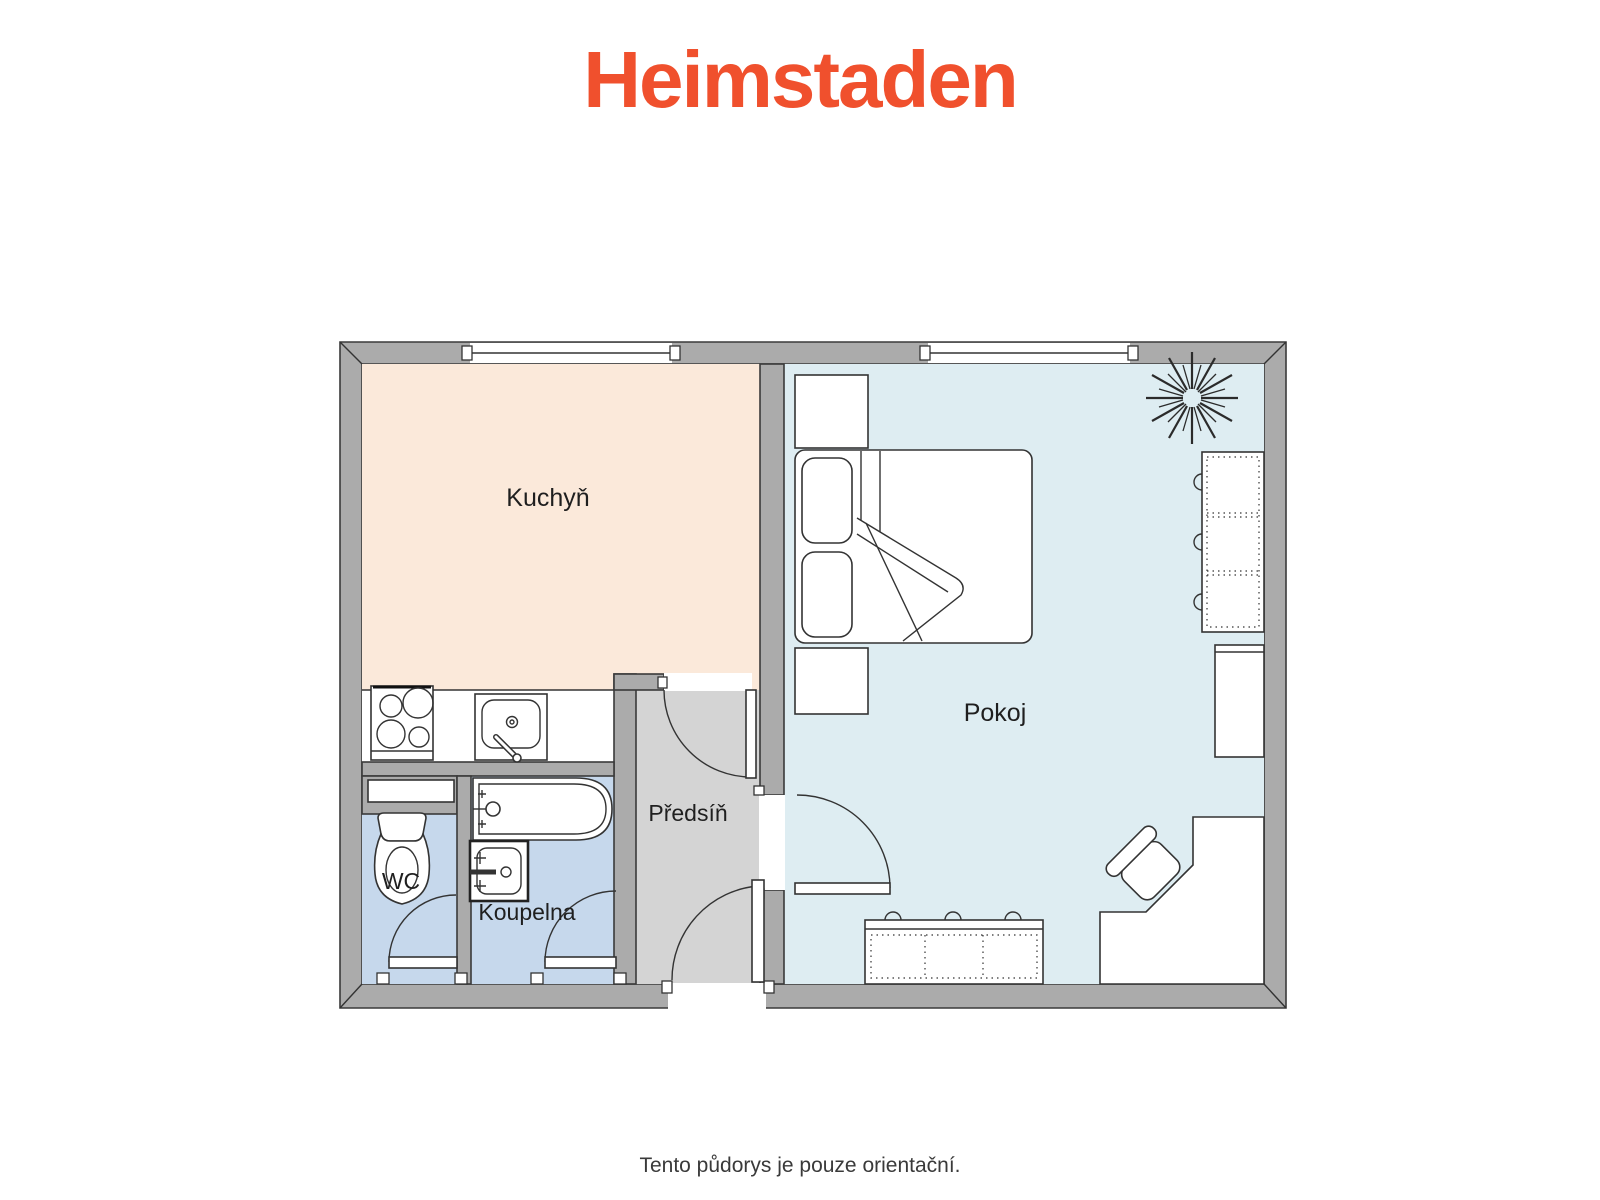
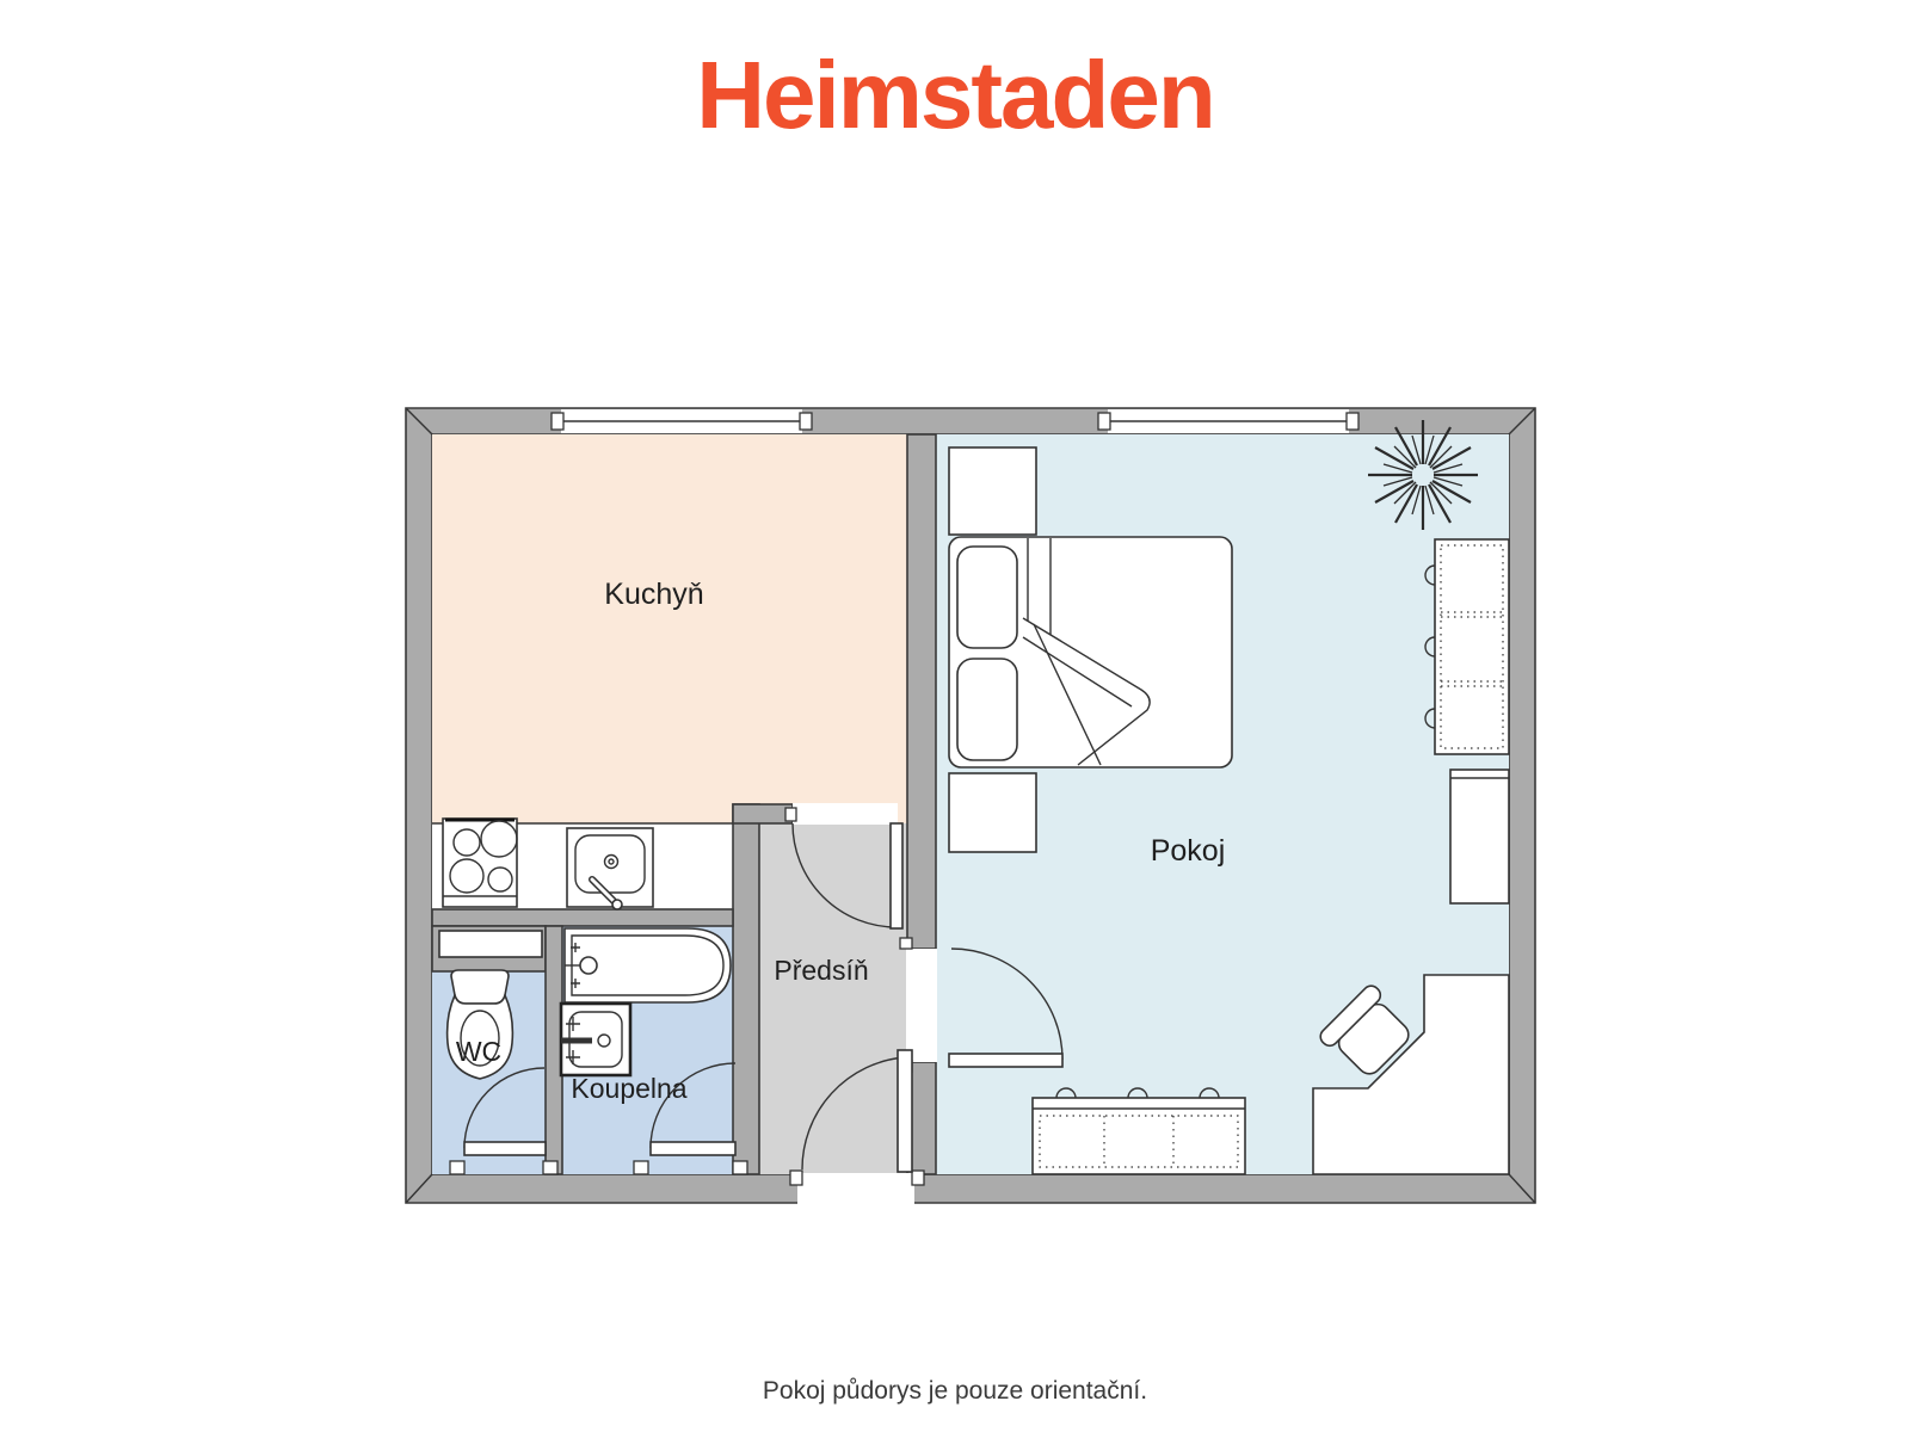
  Heimstaden
  Kuchyň
  Pokoj
  Předsíň
  WC
  Koupelna
- Tento půdorys je pouze orientační.
+ Pokoj půdorys je pouze orientační.
